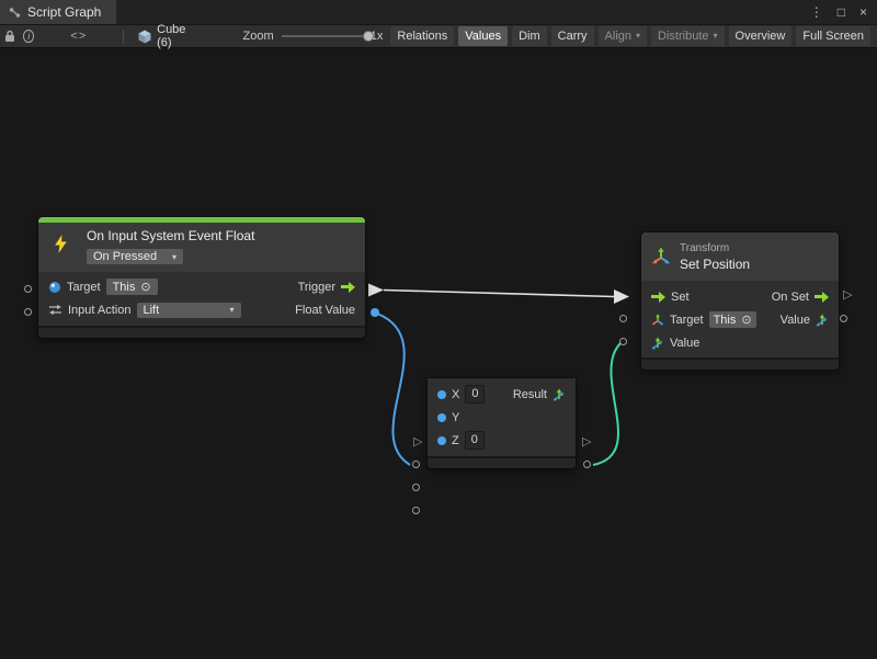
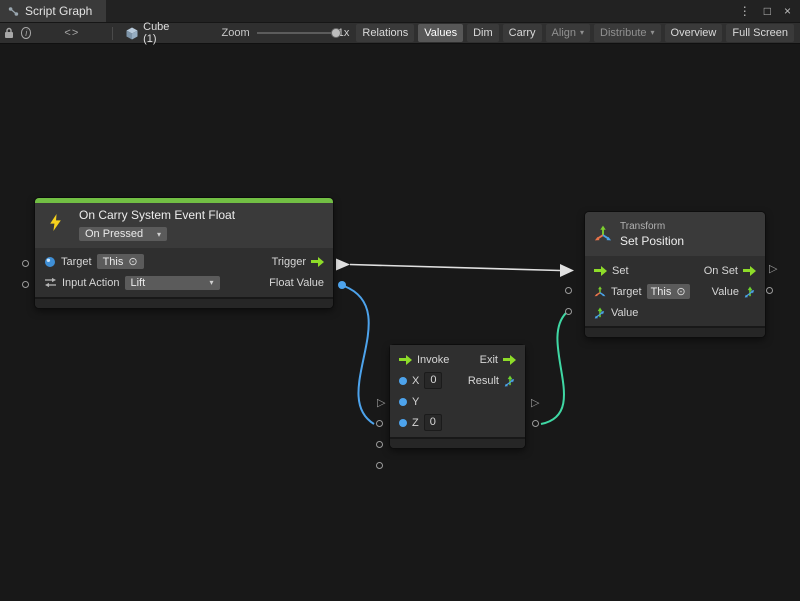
  Script Graph
  ⋮
  □
  ×
  i
  <>
- Cube (6)
+ Cube (1)
  Zoom
  1x
  Relations
  Values
  Dim
  Carry
  Align
  ▾
  Distribute
  ▾
  Overview
  Full Screen
- On Input System Event Float
+ On Carry System Event Float
  On Pressed
  ▾
  Target
  This
  ⊙
  Trigger
  Input Action
  Lift
  ▾
  Float Value
+ Invoke
+ Exit
  X
  0
  Result
  Y
  Z
  0
  Transform
  Set Position
  Set
  On Set
  Target
  This
  ⊙
  Value
  Value
  ▷
  ▷
  ▷
